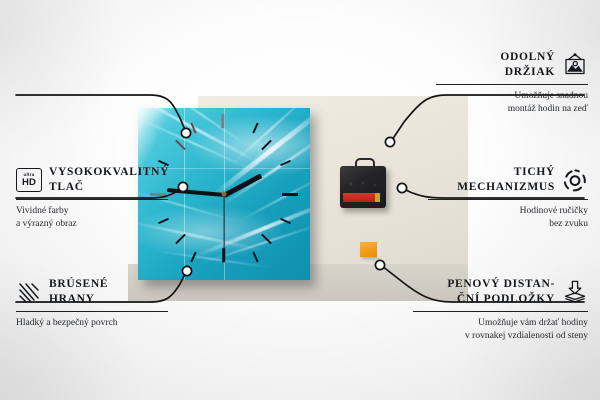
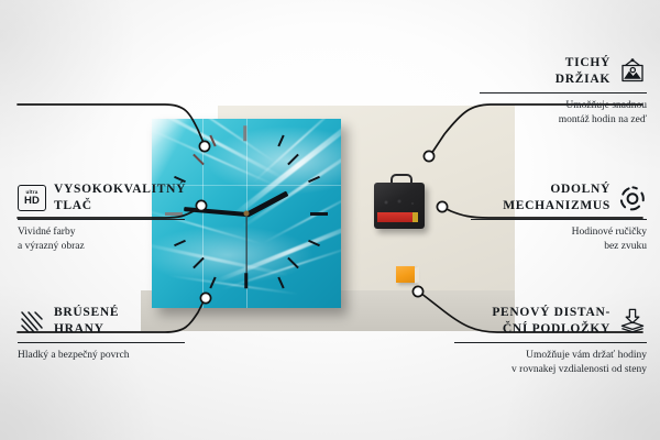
  HD
  VYSOKOKVALITNÝ
  TLAČ
  Vividné farby
  a výrazný obraz
  BRÚSENÉ
  HRANY
  Hladký a bezpečný povrch
- ODOLNÝ
+ TICHÝ
  DRŽIAK
  Umožňuje snadnou
  montáž hodin na zeď
- TICHÝ
+ ODOLNÝ
  MECHANIZMUS
  Hodinové ručičky
  bez zvuku
  PENOVÝ DISTAN-
  ČNÍ PODLOŽKY
  Umožňuje vám držať hodiny
  v rovnakej vzdialenosti od steny
